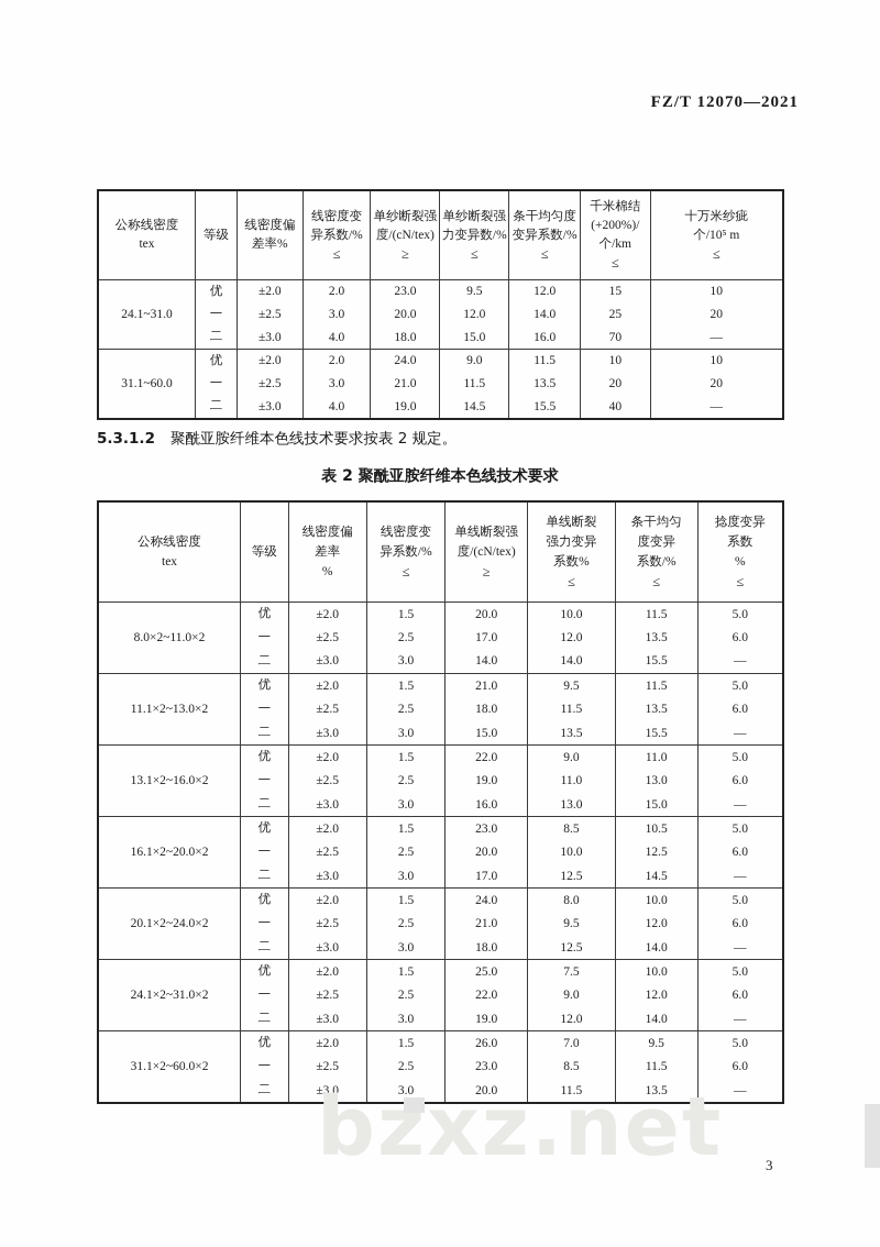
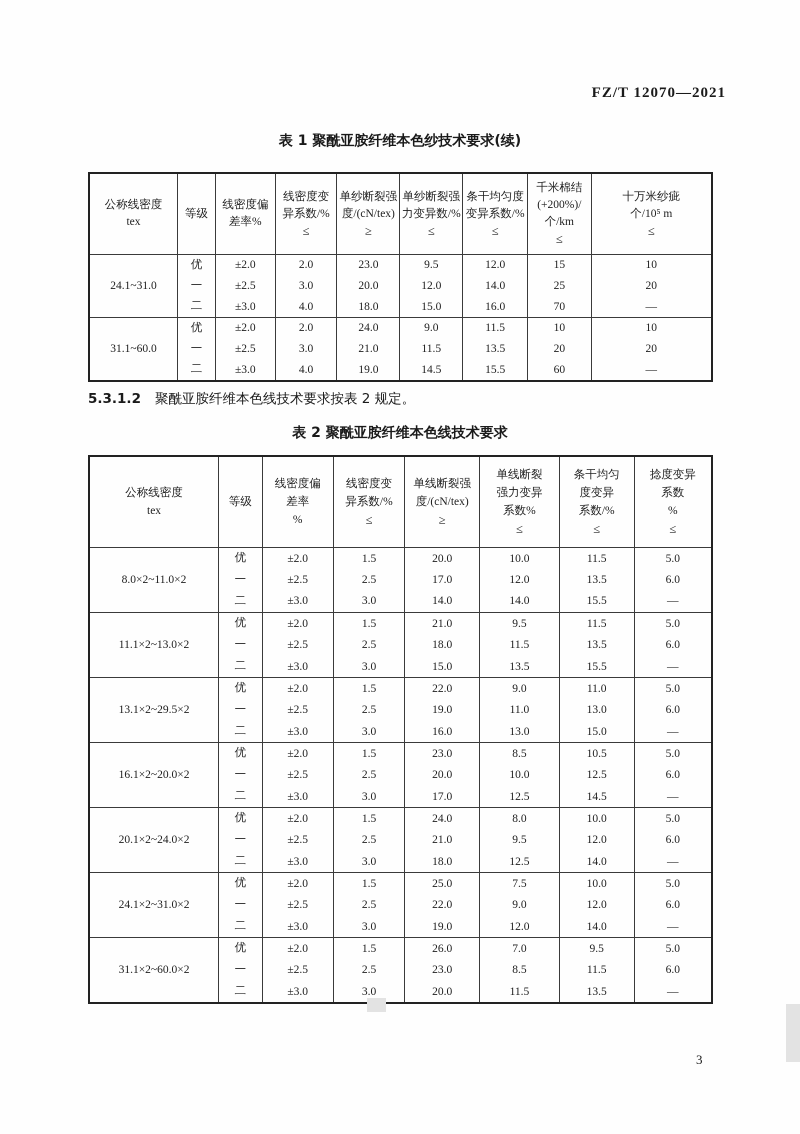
  FZ/T 12070—2021
+ 表 1 聚酰亚胺纤维本色纱技术要求(续)
  公称线密度tex	等级	线密度偏差率%	线密度变异系数/%≤	单纱断裂强度/(cN/tex)≥	单纱断裂强力变异数/%≤	条干均匀度变异系数/%≤	千米棉结(+200%)/个/km≤	十万米纱疵个/10⁵ m≤
  24.1~31.0	优	±2.0	2.0	23.0	9.5	12.0	15	10
  一	±2.5	3.0	20.0	12.0	14.0	25	20
  二	±3.0	4.0	18.0	15.0	16.0	70	—
  31.1~60.0	优	±2.0	2.0	24.0	9.0	11.5	10	10
  一	±2.5	3.0	21.0	11.5	13.5	20	20
- 二	±3.0	4.0	19.0	14.5	15.5	40	—
+ 二	±3.0	4.0	19.0	14.5	15.5	60	—
  5.3.1.2 聚酰亚胺纤维本色线技术要求按表 2 规定。
  表 2 聚酰亚胺纤维本色线技术要求
  公称线密度tex	等级	线密度偏差率%	线密度变异系数/%≤	单线断裂强度/(cN/tex)≥	单线断裂强力变异系数%≤	条干均匀度变异系数/%≤	捻度变异系数%≤
  8.0×2~11.0×2	优	±2.0	1.5	20.0	10.0	11.5	5.0
  一	±2.5	2.5	17.0	12.0	13.5	6.0
  二	±3.0	3.0	14.0	14.0	15.5	—
  11.1×2~13.0×2	优	±2.0	1.5	21.0	9.5	11.5	5.0
  一	±2.5	2.5	18.0	11.5	13.5	6.0
  二	±3.0	3.0	15.0	13.5	15.5	—
- 13.1×2~16.0×2	优	±2.0	1.5	22.0	9.0	11.0	5.0
+ 13.1×2~29.5×2	优	±2.0	1.5	22.0	9.0	11.0	5.0
  一	±2.5	2.5	19.0	11.0	13.0	6.0
  二	±3.0	3.0	16.0	13.0	15.0	—
  16.1×2~20.0×2	优	±2.0	1.5	23.0	8.5	10.5	5.0
  一	±2.5	2.5	20.0	10.0	12.5	6.0
  二	±3.0	3.0	17.0	12.5	14.5	—
  20.1×2~24.0×2	优	±2.0	1.5	24.0	8.0	10.0	5.0
  一	±2.5	2.5	21.0	9.5	12.0	6.0
  二	±3.0	3.0	18.0	12.5	14.0	—
  24.1×2~31.0×2	优	±2.0	1.5	25.0	7.5	10.0	5.0
  一	±2.5	2.5	22.0	9.0	12.0	6.0
  二	±3.0	3.0	19.0	12.0	14.0	—
  31.1×2~60.0×2	优	±2.0	1.5	26.0	7.0	9.5	5.0
  一	±2.5	2.5	23.0	8.5	11.5	6.0
  二	±3.0	3.0	20.0	11.5	13.5	—
- bzxz.net
  3
